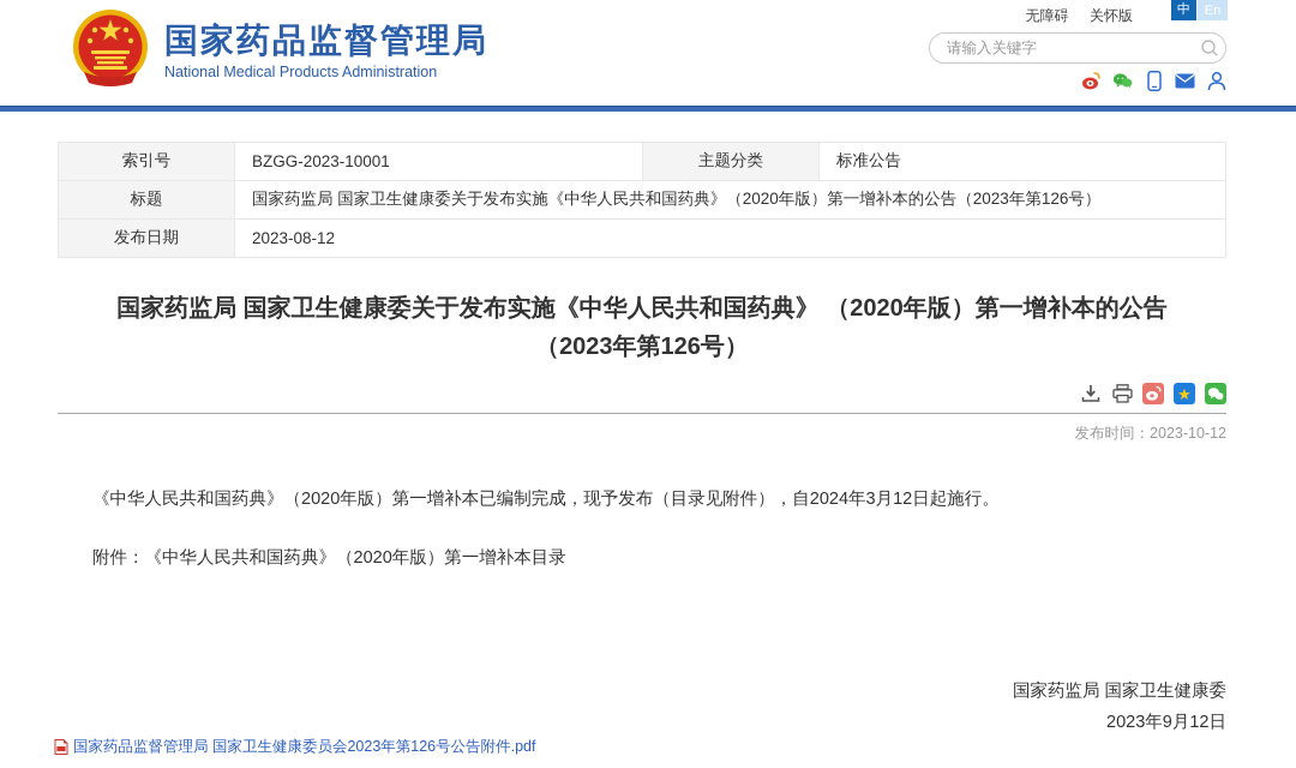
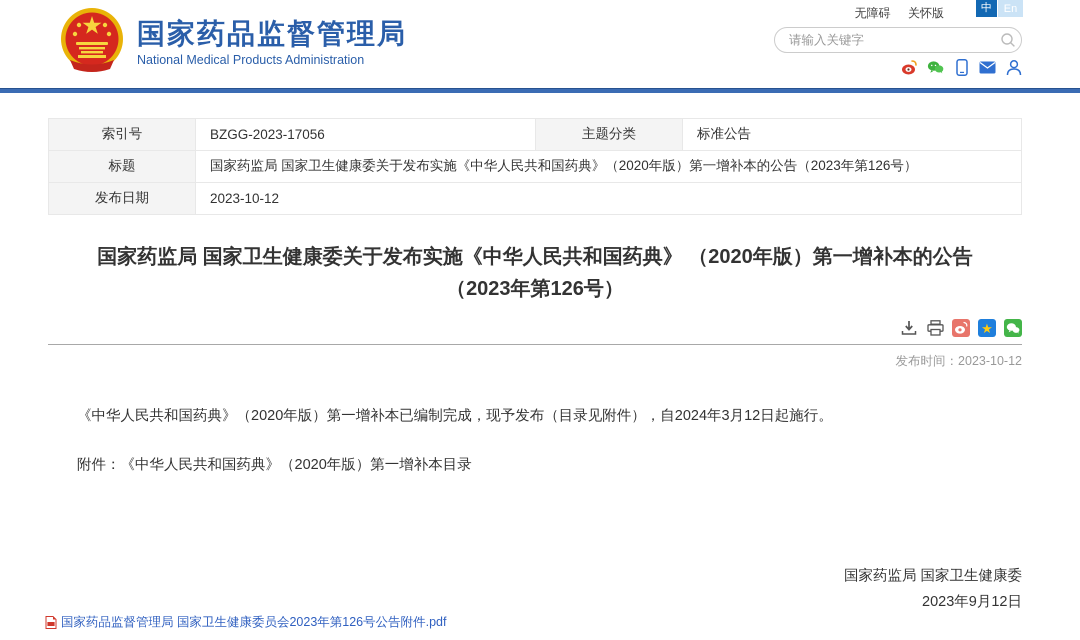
  国家药品监督管理局
  National Medical Products Administration
  无障碍 关怀版
  中
  En
  请输入关键字
- 索引号	BZGG-2023-10001	主题分类	标准公告
+ 索引号	BZGG-2023-17056	主题分类	标准公告
  标题	国家药监局 国家卫生健康委关于发布实施《中华人民共和国药典》（2020年版）第一增补本的公告（2023年第126号）
- 发布日期	2023-08-12
+ 发布日期	2023-10-12
  国家药监局 国家卫生健康委关于发布实施《中华人民共和国药典》 （2020年版）第一增补本的公告
  （2023年第126号）
  ★
  发布时间：2023-10-12
  《中华人民共和国药典》（2020年版）第一增补本已编制完成，现予发布（目录见附件），自2024年3月12日起施行。
  附件：《中华人民共和国药典》（2020年版）第一增补本目录
  国家药监局 国家卫生健康委
  2023年9月12日
  国家药品监督管理局 国家卫生健康委员会2023年第126号公告附件.pdf
